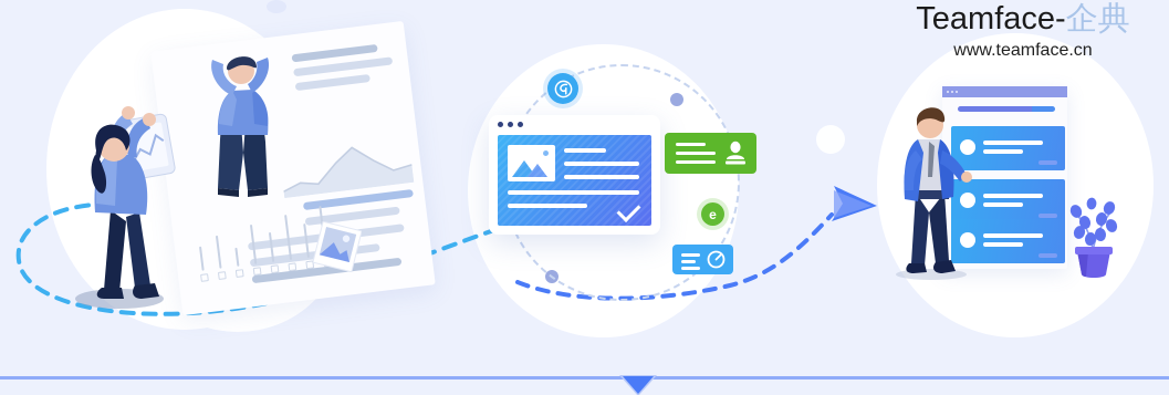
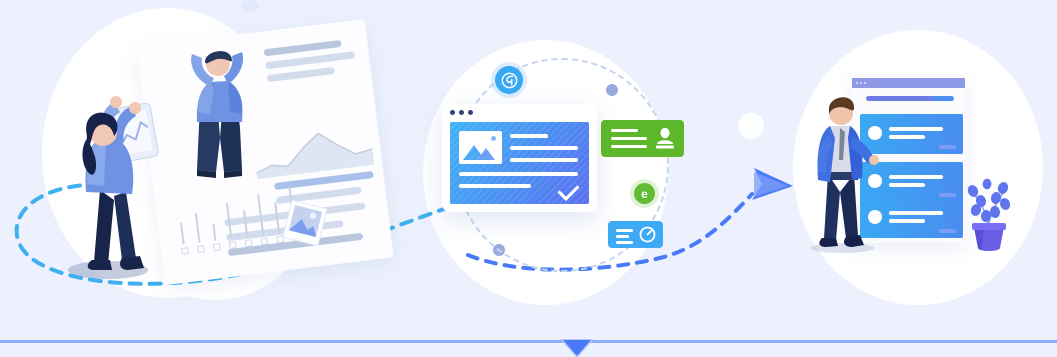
- Teamface-企典
- www.teamface.cn
  e
